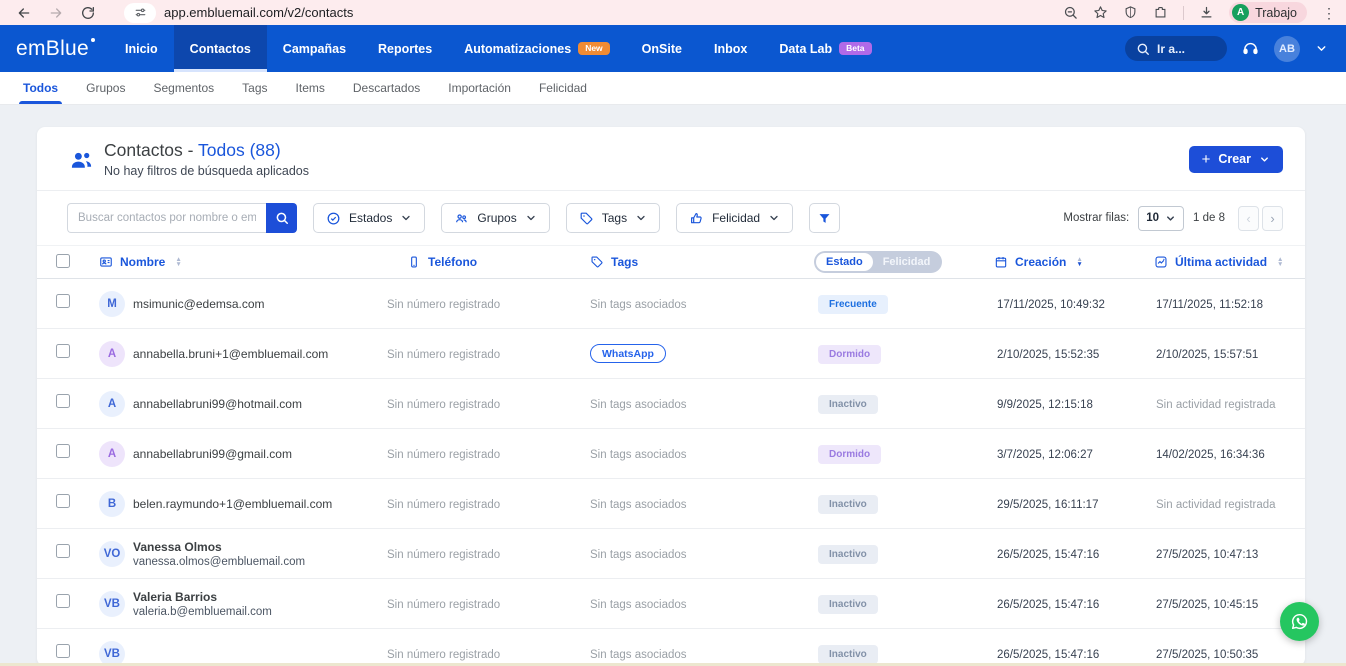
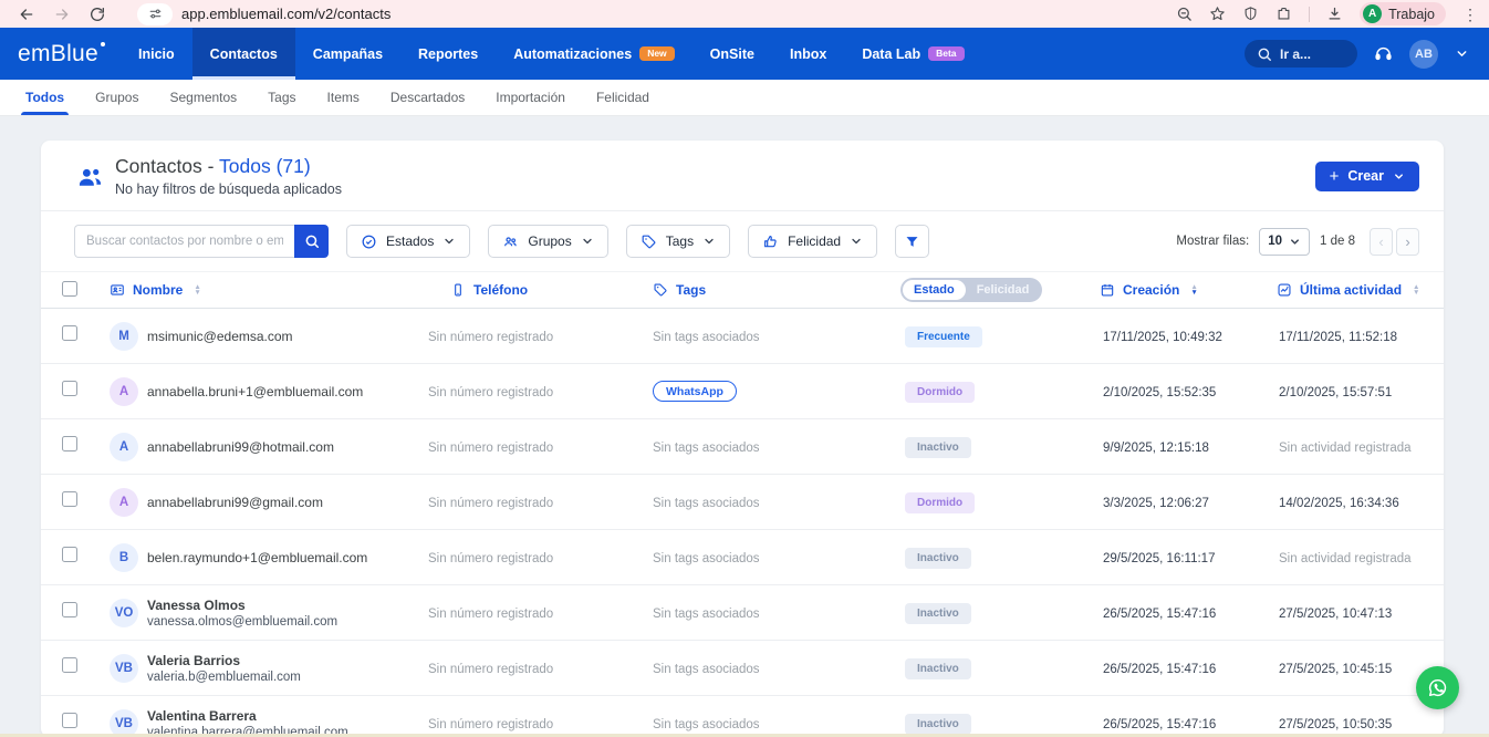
  app.embluemail.com/v2/contacts
  A
  Trabajo
  ⋮
  emBlue
  Inicio
  Contactos
  Campañas
  Reportes
  Automatizaciones
  New
  OnSite
  Inbox
  Data Lab
  Beta
  Ir a...
  AB
  Todos
  Grupos
  Segmentos
  Tags
  Items
  Descartados
  Importación
  Felicidad
- Contactos - Todos (88)
+ Contactos - Todos (71)
  No hay filtros de búsqueda aplicados
  +
  Crear
  Buscar contactos por nombre o em
  Estados
  Grupos
  Tags
  Felicidad
  Mostrar filas:
  10
  1 de 8
  ‹
  ›
  Nombre
  Teléfono
  Tags
  Estado
  Felicidad
  Creación
  Última actividad
  M
  msimunic@edemsa.com
  Sin número registrado
  Sin tags asociados
  Frecuente
  17/11/2025, 10:49:32
  17/11/2025, 11:52:18
  A
  annabella.bruni+1@embluemail.com
  Sin número registrado
  WhatsApp
  Dormido
  2/10/2025, 15:52:35
  2/10/2025, 15:57:51
  A
  annabellabruni99@hotmail.com
  Sin número registrado
  Sin tags asociados
  Inactivo
  9/9/2025, 12:15:18
  Sin actividad registrada
  A
  annabellabruni99@gmail.com
  Sin número registrado
  Sin tags asociados
  Dormido
- 3/7/2025, 12:06:27
+ 3/3/2025, 12:06:27
  14/02/2025, 16:34:36
  B
  belen.raymundo+1@embluemail.com
  Sin número registrado
  Sin tags asociados
  Inactivo
  29/5/2025, 16:11:17
  Sin actividad registrada
  VO
  Vanessa Olmos
  vanessa.olmos@embluemail.com
  Sin número registrado
  Sin tags asociados
  Inactivo
  26/5/2025, 15:47:16
  27/5/2025, 10:47:13
  VB
  Valeria Barrios
  valeria.b@embluemail.com
  Sin número registrado
  Sin tags asociados
  Inactivo
  26/5/2025, 15:47:16
  27/5/2025, 10:45:15
  VB
+ Valentina Barrera
+ valentina.barrera@embluemail.com
  Sin número registrado
  Sin tags asociados
  Inactivo
  26/5/2025, 15:47:16
  27/5/2025, 10:50:35
